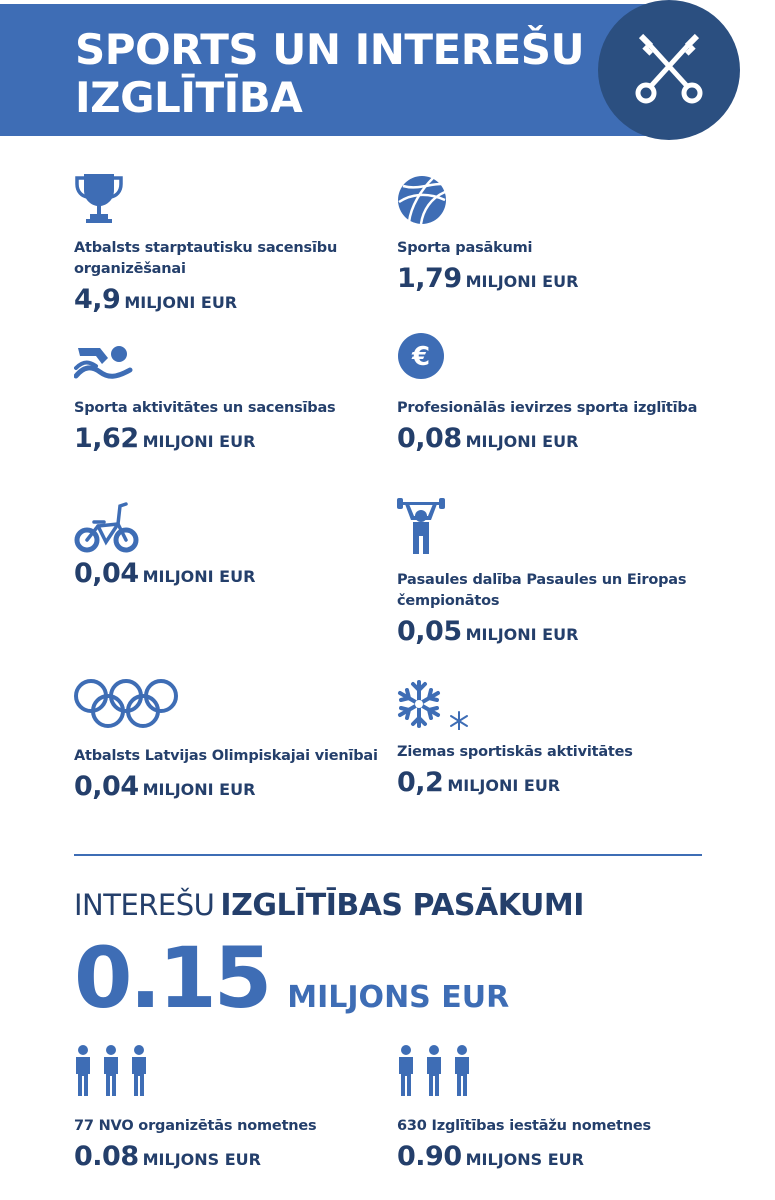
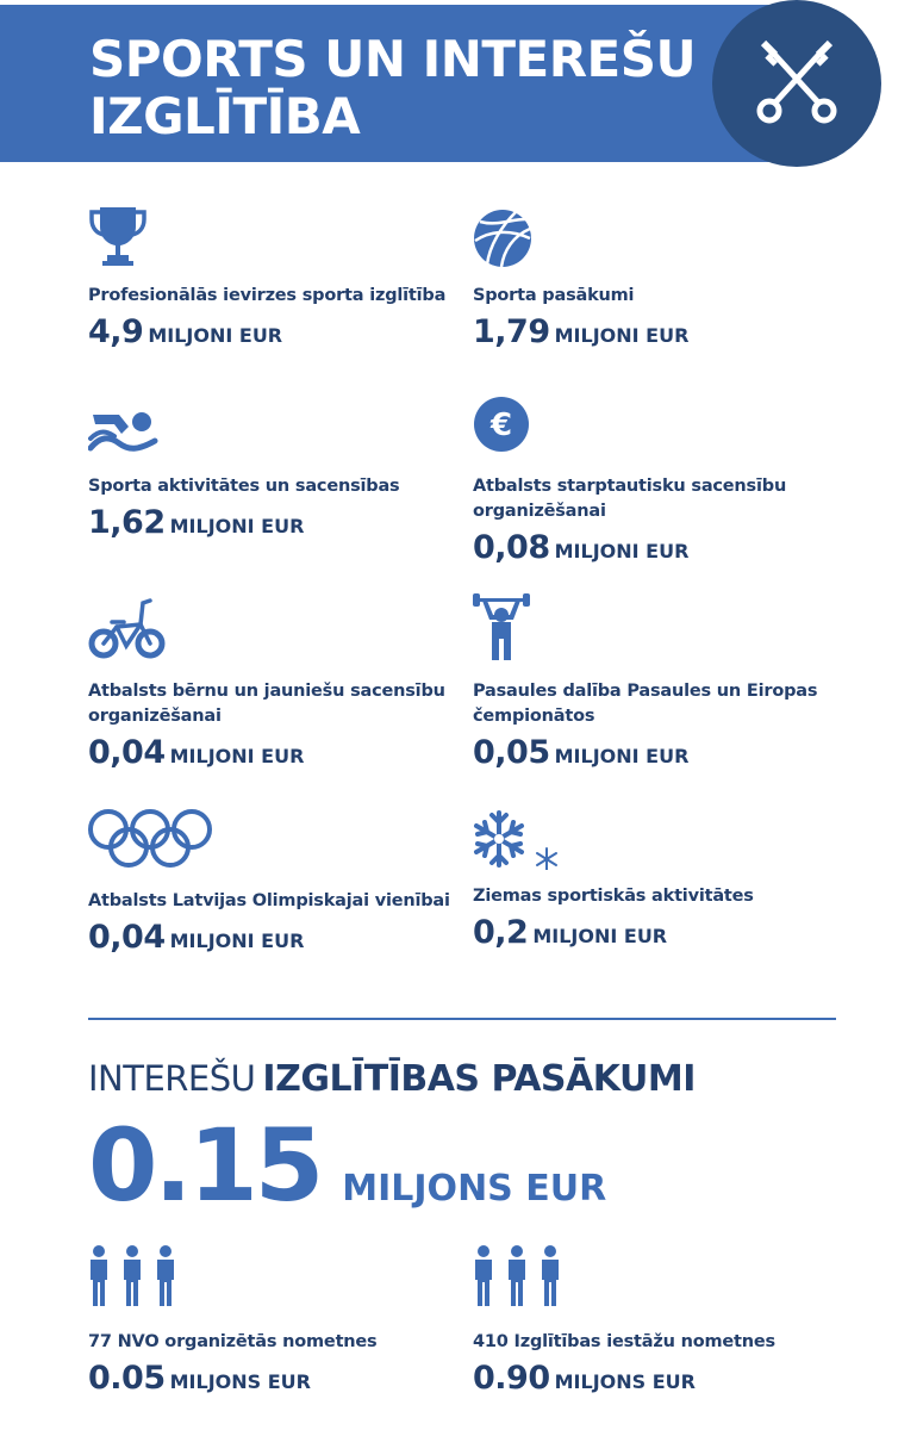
  SPORTS UN INTEREŠU IZGLĪTĪBA
- Atbalsts starptautisku sacensību organizēšanai
+ Profesionālās ievirzes sporta izglītība
  4,9 MILJONI EUR
  Sporta pasākumi
  1,79 MILJONI EUR
  Sporta aktivitātes un sacensības
  1,62 MILJONI EUR
  €
- Profesionālās ievirzes sporta izglītība
+ Atbalsts starptautisku sacensību organizēšanai
  0,08 MILJONI EUR
+ Atbalsts bērnu un jauniešu sacensību organizēšanai
  0,04 MILJONI EUR
  Pasaules dalība Pasaules un Eiropas čempionātos
  0,05 MILJONI EUR
  Atbalsts Latvijas Olimpiskajai vienībai
  0,04 MILJONI EUR
  Ziemas sportiskās aktivitātes
  0,2 MILJONI EUR
  INTEREŠU IZGLĪTĪBAS PASĀKUMI
  0.15 MILJONS EUR
  77 NVO organizētās nometnes
- 0.08 MILJONS EUR
+ 0.05 MILJONS EUR
- 630 Izglītības iestāžu nometnes
+ 410 Izglītības iestāžu nometnes
  0.90 MILJONS EUR
